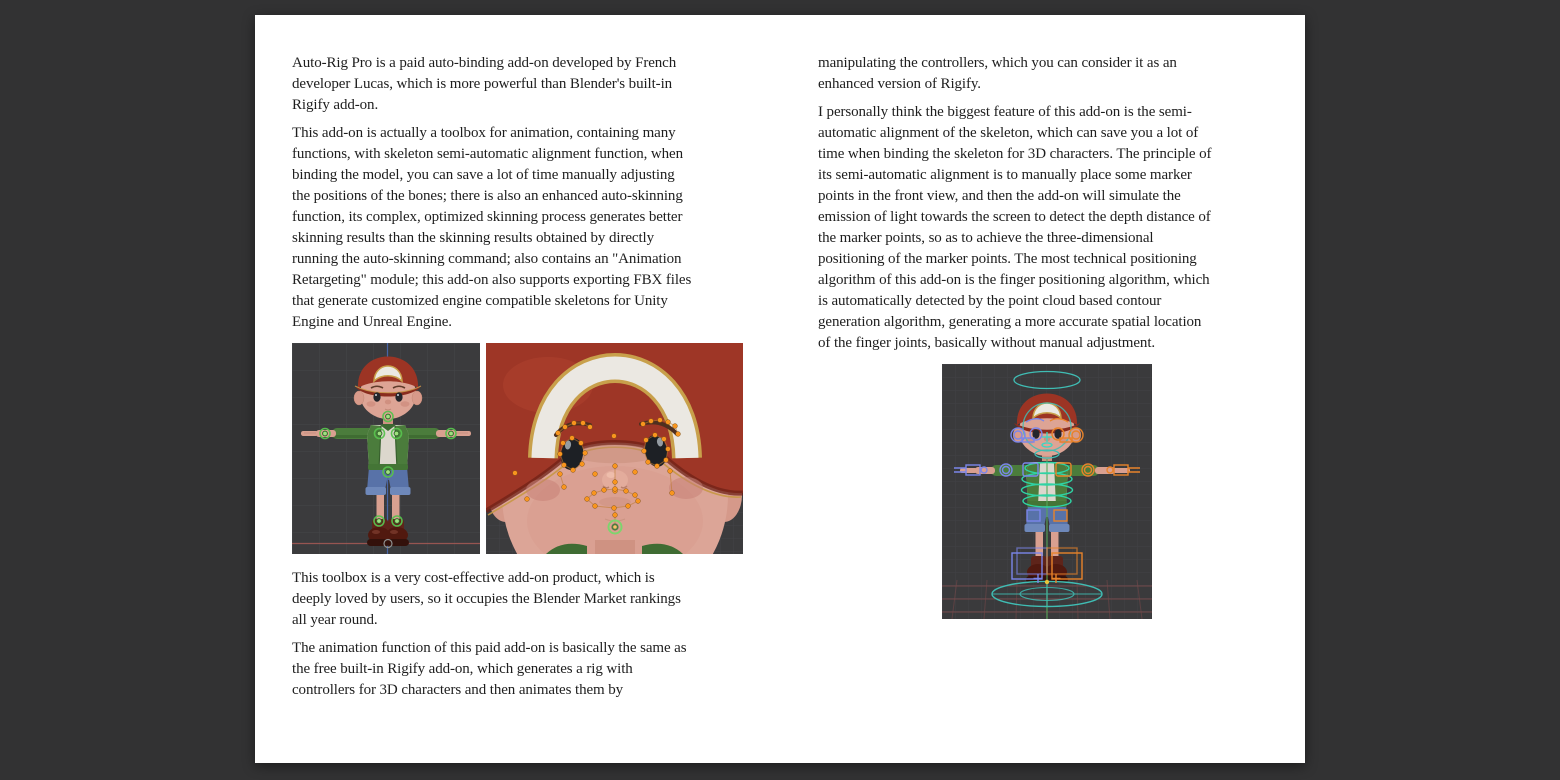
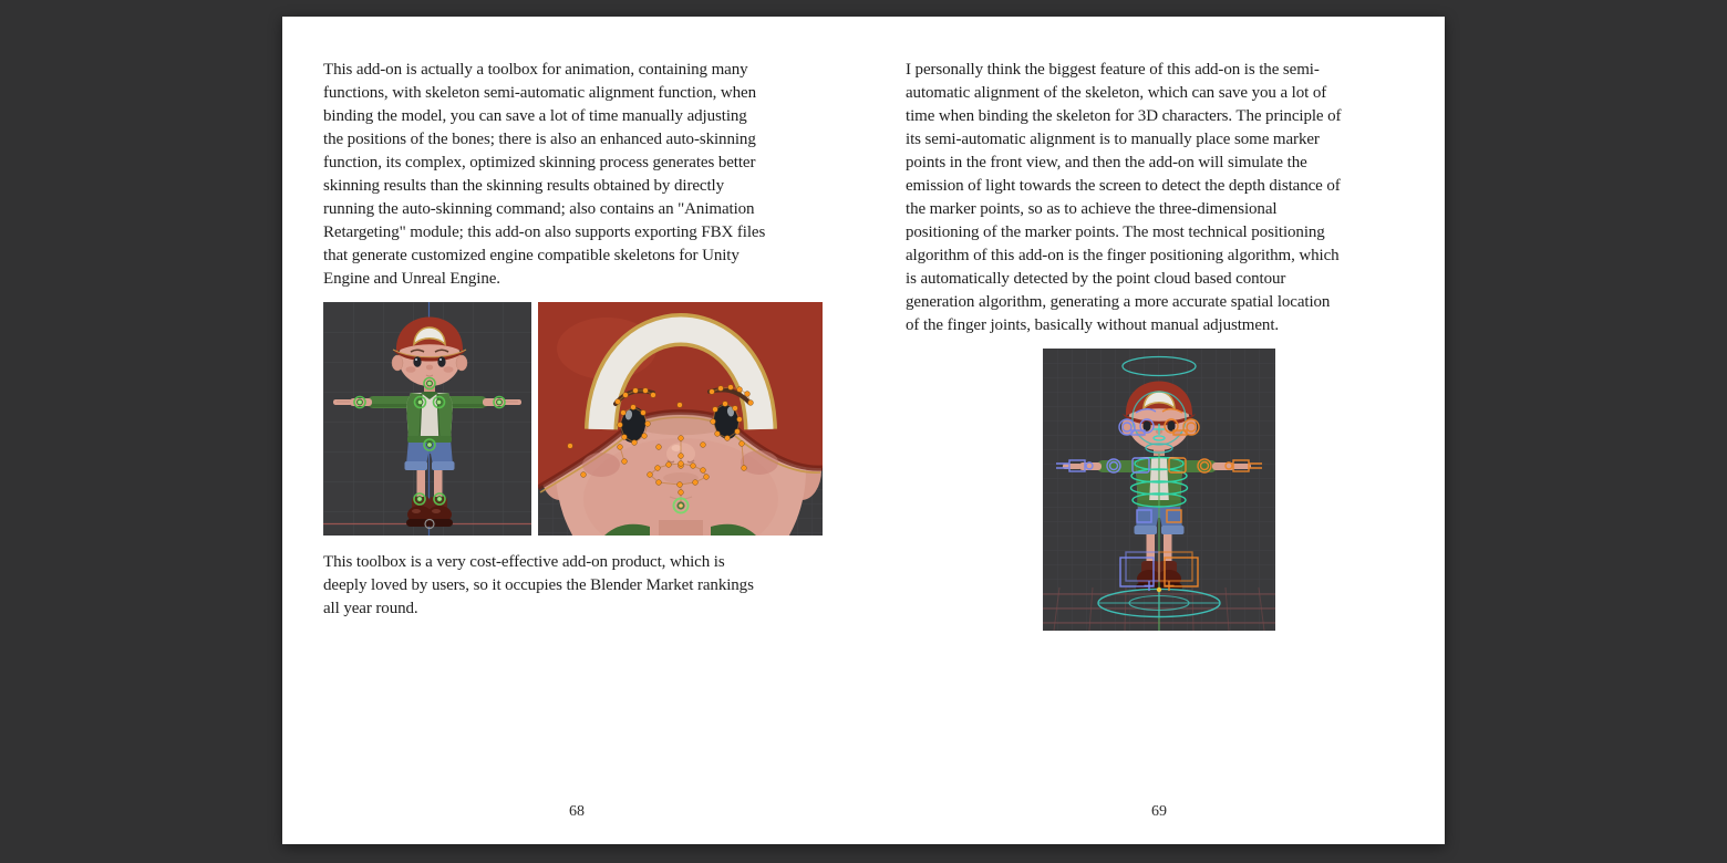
- Auto-Rig Pro is a paid auto-binding add-on developed by French
- developer Lucas, which is more powerful than Blender's built-in
- Rigify add-on.
  This add-on is actually a toolbox for animation, containing many
  functions, with skeleton semi-automatic alignment function, when
  binding the model, you can save a lot of time manually adjusting
  the positions of the bones; there is also an enhanced auto-skinning
  function, its complex, optimized skinning process generates better
  skinning results than the skinning results obtained by directly
  running the auto-skinning command; also contains an "Animation
  Retargeting" module; this add-on also supports exporting FBX files
  that generate customized engine compatible skeletons for Unity
  Engine and Unreal Engine.
  This toolbox is a very cost-effective add-on product, which is
  deeply loved by users, so it occupies the Blender Market rankings
  all year round.
- The animation function of this paid add-on is basically the same as
- the free built-in Rigify add-on, which generates a rig with
- controllers for 3D characters and then animates them by
- manipulating the controllers, which you can consider it as an
- enhanced version of Rigify.
  I personally think the biggest feature of this add-on is the semi-
  automatic alignment of the skeleton, which can save you a lot of
  time when binding the skeleton for 3D characters. The principle of
  its semi-automatic alignment is to manually place some marker
  points in the front view, and then the add-on will simulate the
  emission of light towards the screen to detect the depth distance of
  the marker points, so as to achieve the three-dimensional
  positioning of the marker points. The most technical positioning
  algorithm of this add-on is the finger positioning algorithm, which
  is automatically detected by the point cloud based contour
  generation algorithm, generating a more accurate spatial location
  of the finger joints, basically without manual adjustment.
+ 68
+ 69
